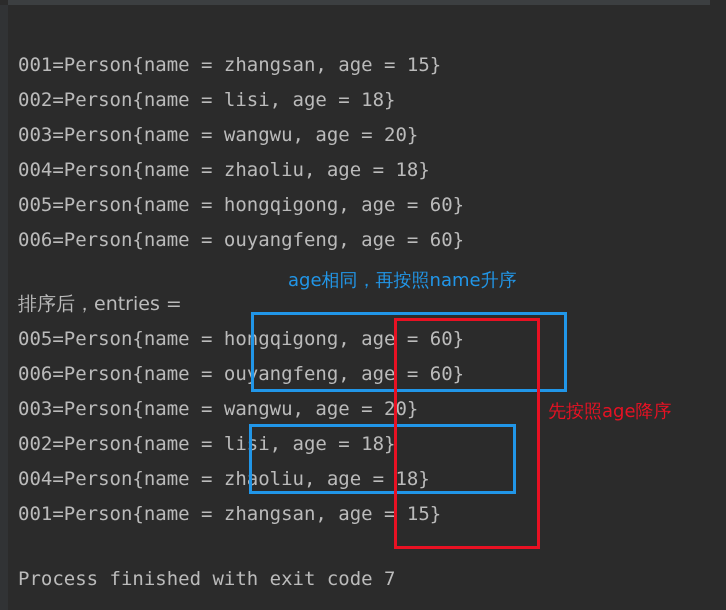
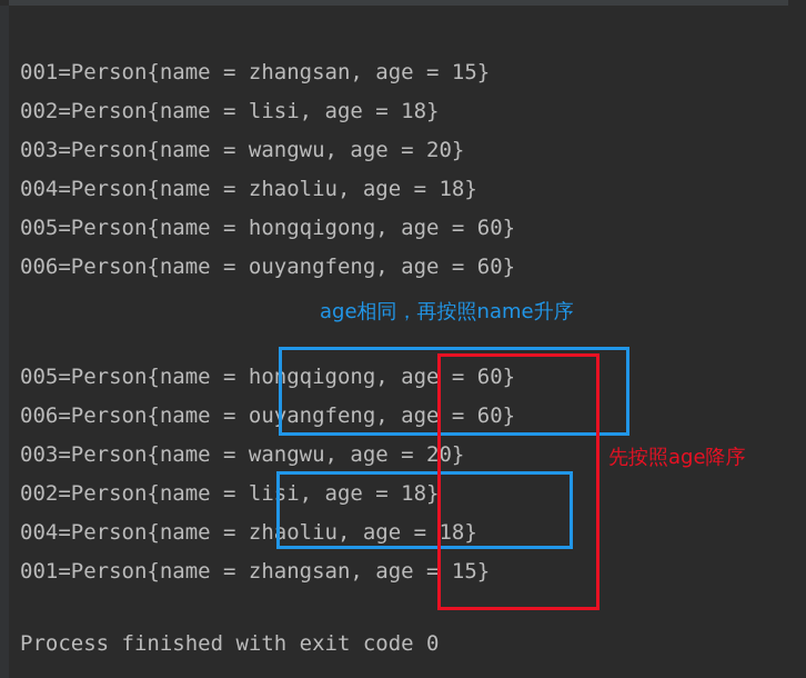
  001=Person{name = zhangsan, age = 15}
  002=Person{name = lisi, age = 18}
  003=Person{name = wangwu, age = 20}
  004=Person{name = zhaoliu, age = 18}
  005=Person{name = hongqigong, age = 60}
  006=Person{name = ouyangfeng, age = 60}
- 排序后，entries =
  005=Person{name = hongqigong, age = 60}
  006=Person{name = ouyangfeng, age = 60}
  003=Person{name = wangwu, age = 20}
  002=Person{name = lisi, age = 18}
  004=Person{name = zhaoliu, age = 18}
  001=Person{name = zhangsan, age = 15}
- Process finished with exit code 7
+ Process finished with exit code 0
  age相同，再按照name升序
  先按照age降序
